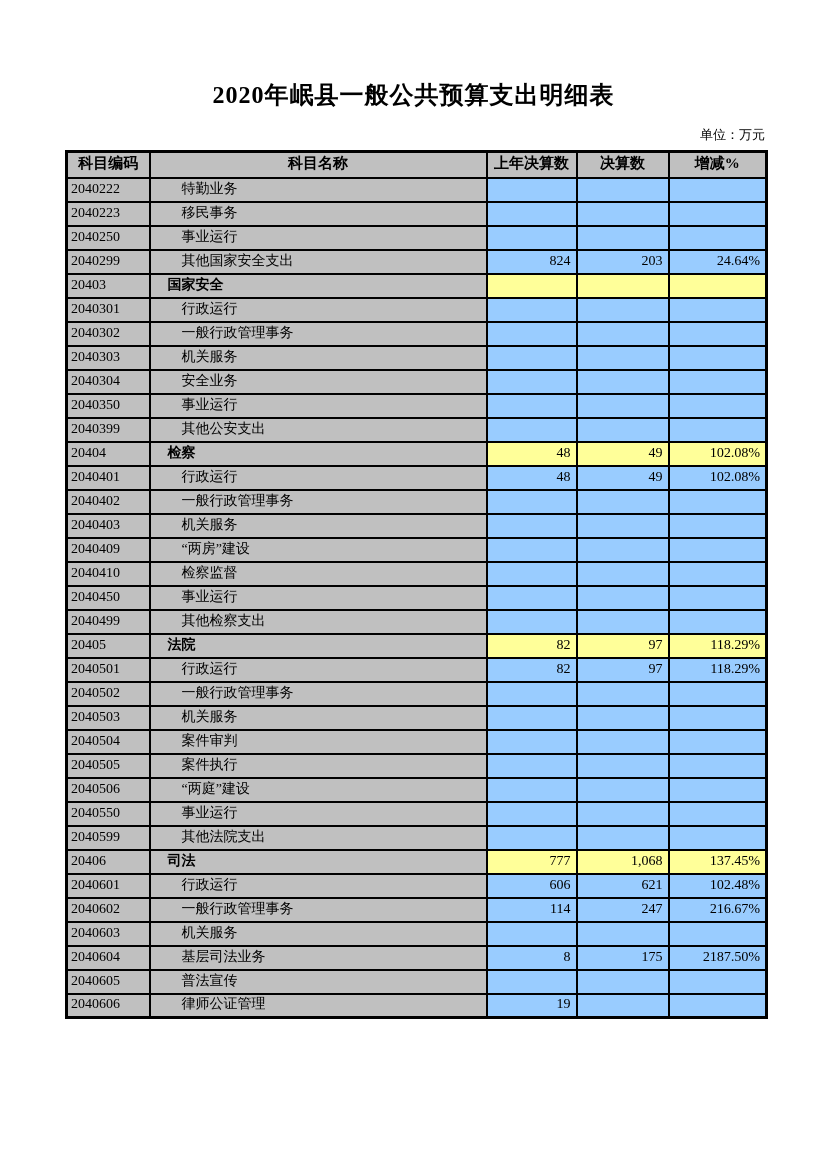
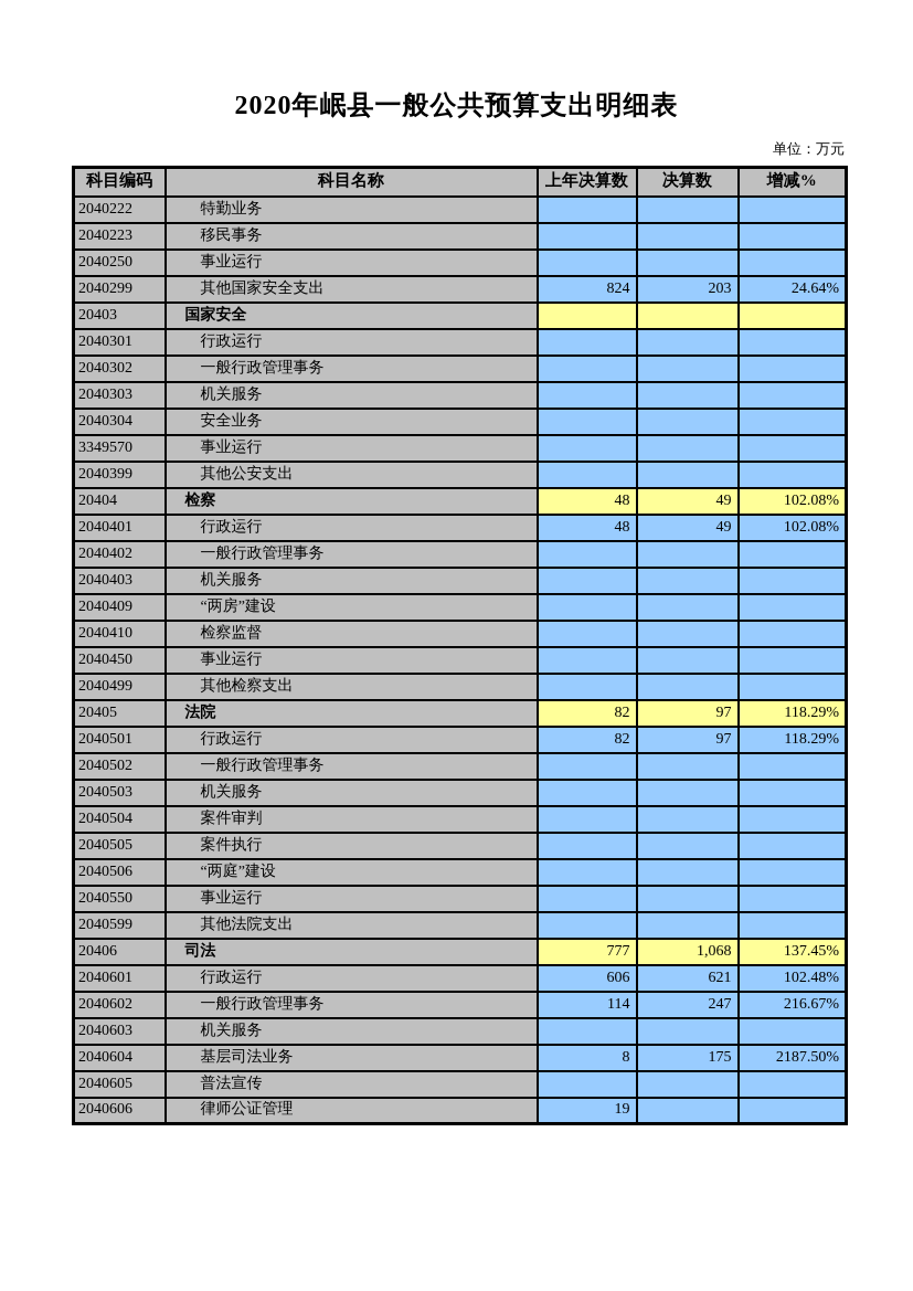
  2020年岷县一般公共预算支出明细表
  单位：万元
  科目编码	科目名称	上年决算数	决算数	增减%
  2040222	特勤业务
  2040223	移民事务
  2040250	事业运行
  2040299	其他国家安全支出	824	203	24.64%
  20403	国家安全
  2040301	行政运行
  2040302	一般行政管理事务
  2040303	机关服务
  2040304	安全业务
- 2040350	事业运行
+ 3349570	事业运行
  2040399	其他公安支出
  20404	检察	48	49	102.08%
  2040401	行政运行	48	49	102.08%
  2040402	一般行政管理事务
  2040403	机关服务
  2040409	“两房”建设
  2040410	检察监督
  2040450	事业运行
  2040499	其他检察支出
  20405	法院	82	97	118.29%
  2040501	行政运行	82	97	118.29%
  2040502	一般行政管理事务
  2040503	机关服务
  2040504	案件审判
  2040505	案件执行
  2040506	“两庭”建设
  2040550	事业运行
  2040599	其他法院支出
  20406	司法	777	1,068	137.45%
  2040601	行政运行	606	621	102.48%
  2040602	一般行政管理事务	114	247	216.67%
  2040603	机关服务
  2040604	基层司法业务	8	175	2187.50%
  2040605	普法宣传
  2040606	律师公证管理	19
